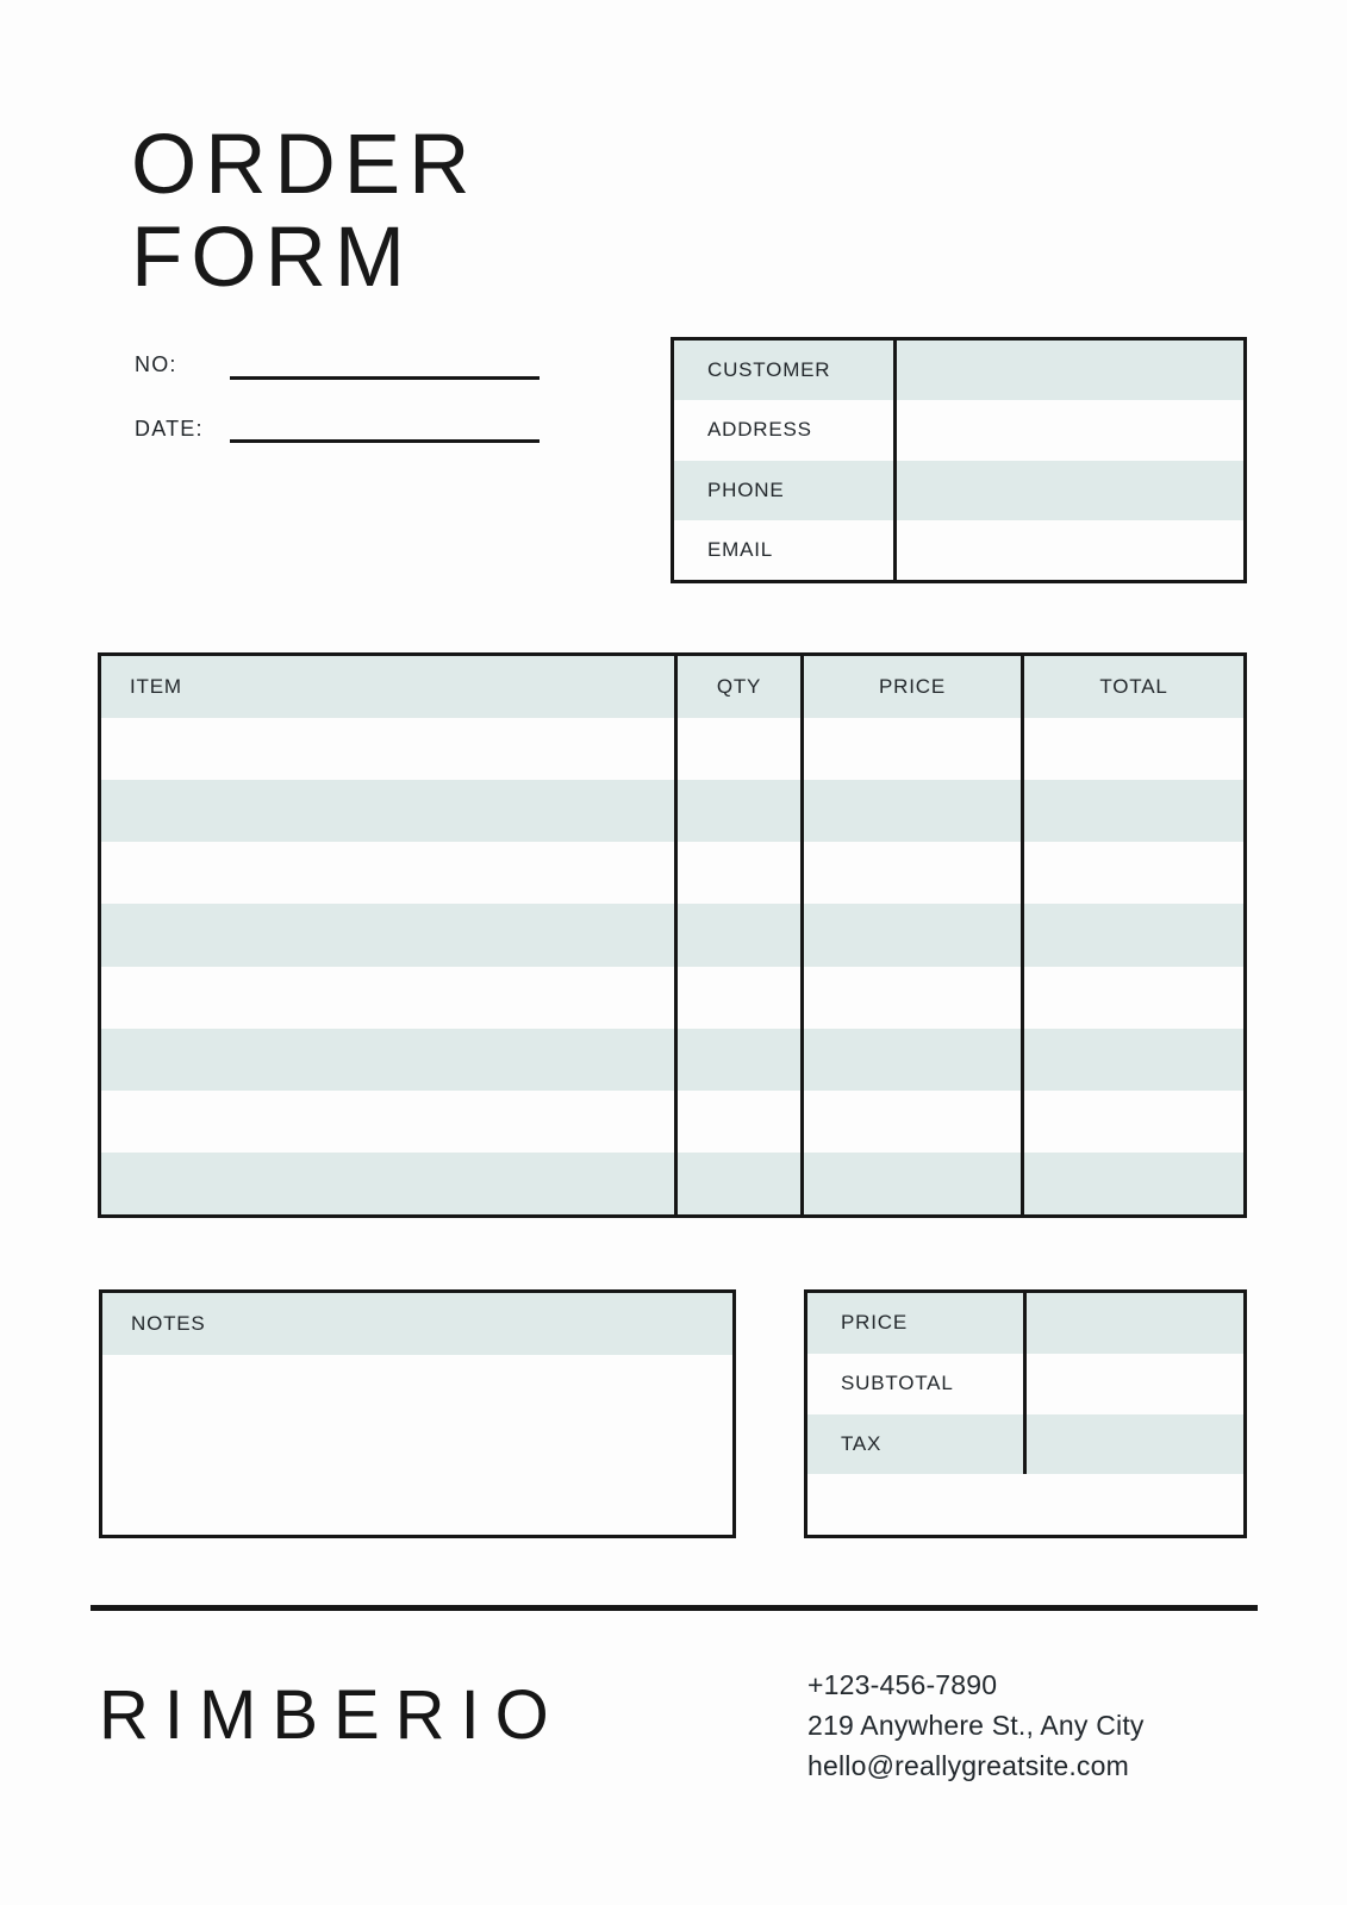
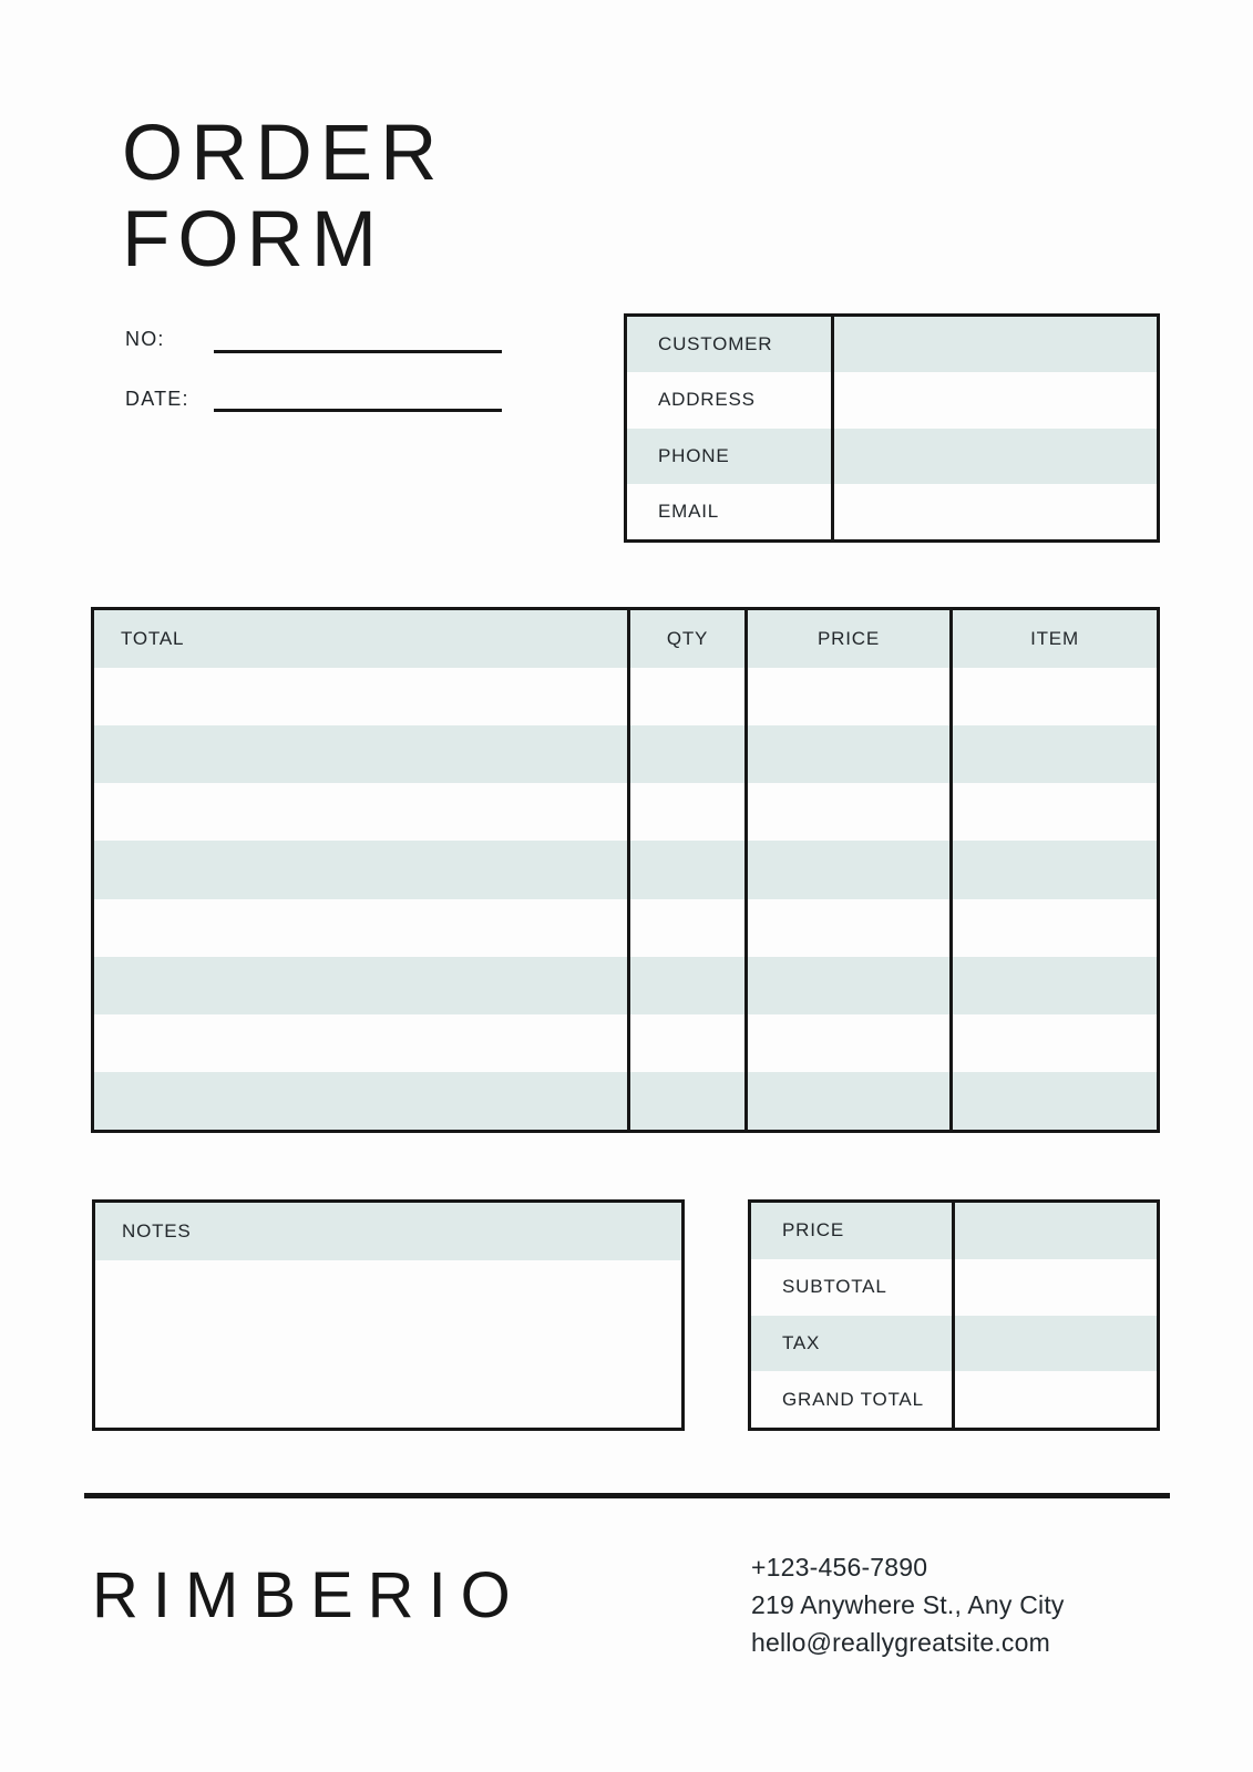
  ORDER
  FORM
  NO:
  DATE:
  CUSTOMER
  ADDRESS
  PHONE
  EMAIL
- ITEM
+ TOTAL
  QTY
  PRICE
- TOTAL
+ ITEM
  NOTES
  PRICE
  SUBTOTAL
  TAX
+ GRAND TOTAL
  RIMBERIO
  +123-456-7890
  219 Anywhere St., Any City
  hello@reallygreatsite.com
